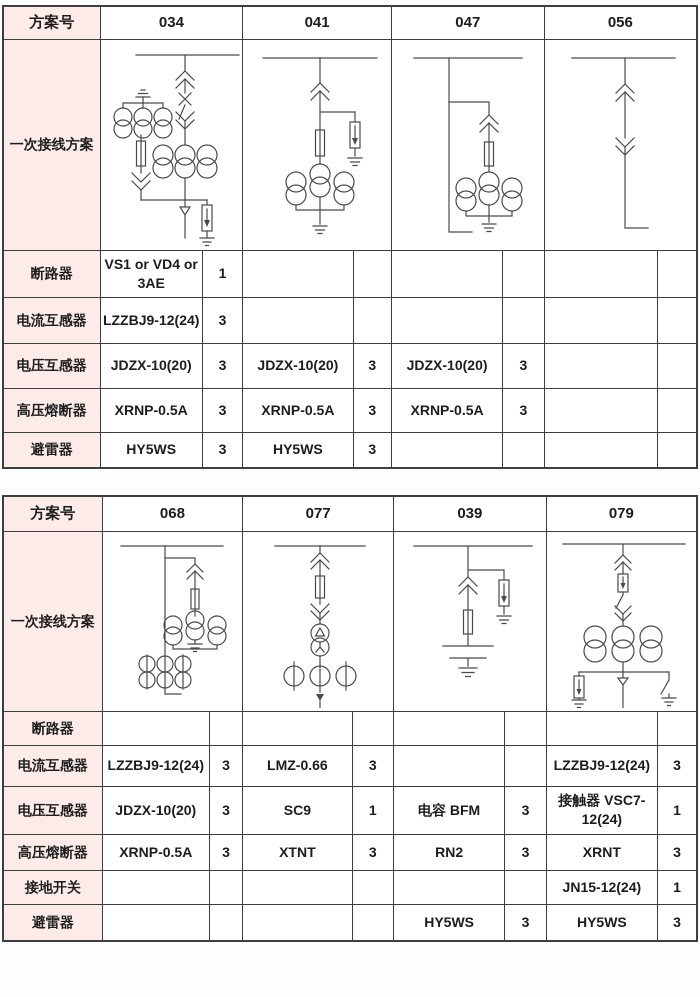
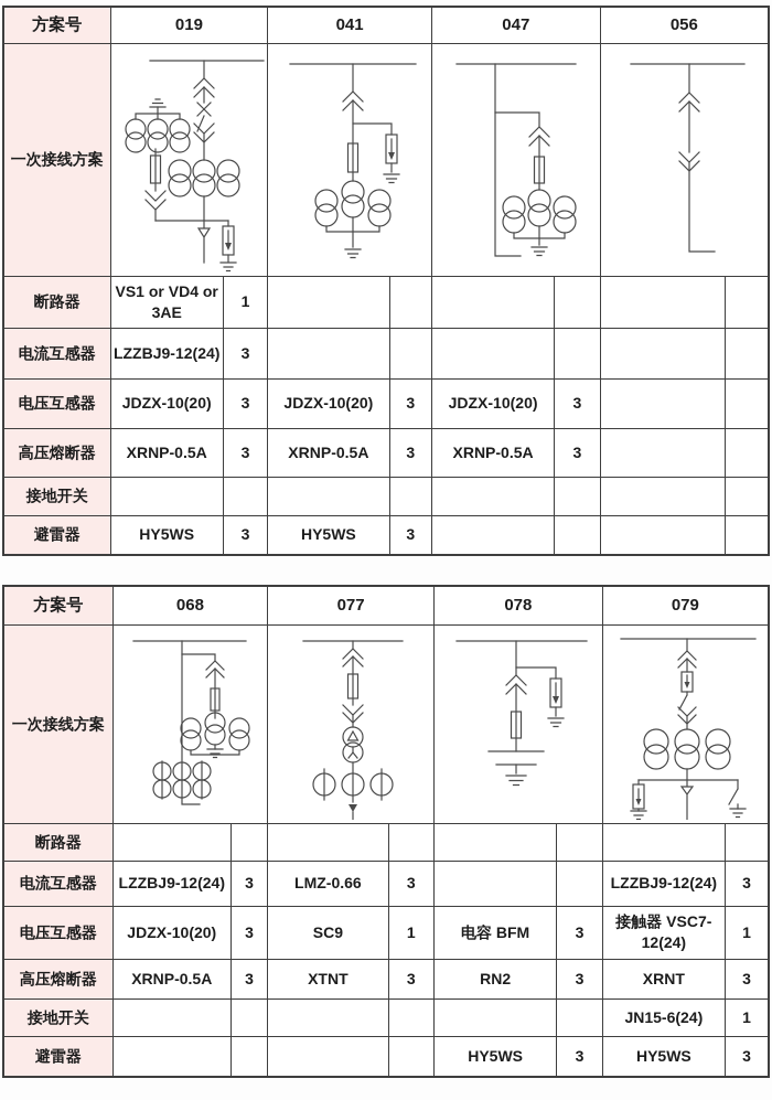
- 方案号	034	041	047	056
+ 方案号	019	041	047	056
  一次接线方案
  断路器	VS1 or VD4 or 3AE	1
  电流互感器	LZZBJ9-12(24)	3
  电压互感器	JDZX-10(20)	3	JDZX-10(20)	3	JDZX-10(20)	3
  高压熔断器	XRNP-0.5A	3	XRNP-0.5A	3	XRNP-0.5A	3
+ 接地开关
  避雷器	HY5WS	3	HY5WS	3
- 方案号	068	077	039	079
+ 方案号	068	077	078	079
  一次接线方案
  断路器
  电流互感器	LZZBJ9-12(24)	3	LMZ-0.66	3			LZZBJ9-12(24)	3
  电压互感器	JDZX-10(20)	3	SC9	1	电容 BFM	3	接触器 VSC7-12(24)	1
  高压熔断器	XRNP-0.5A	3	XTNT	3	RN2	3	XRNT	3
- 接地开关							JN15-12(24)	1
+ 接地开关							JN15-6(24)	1
  避雷器					HY5WS	3	HY5WS	3
